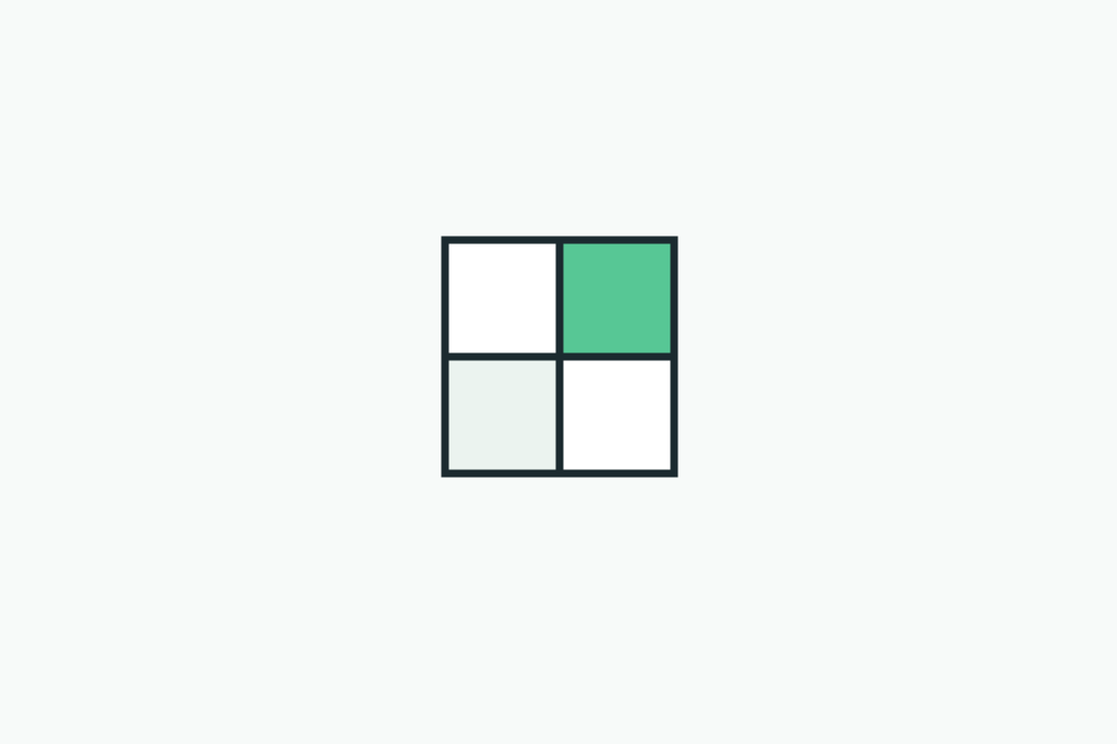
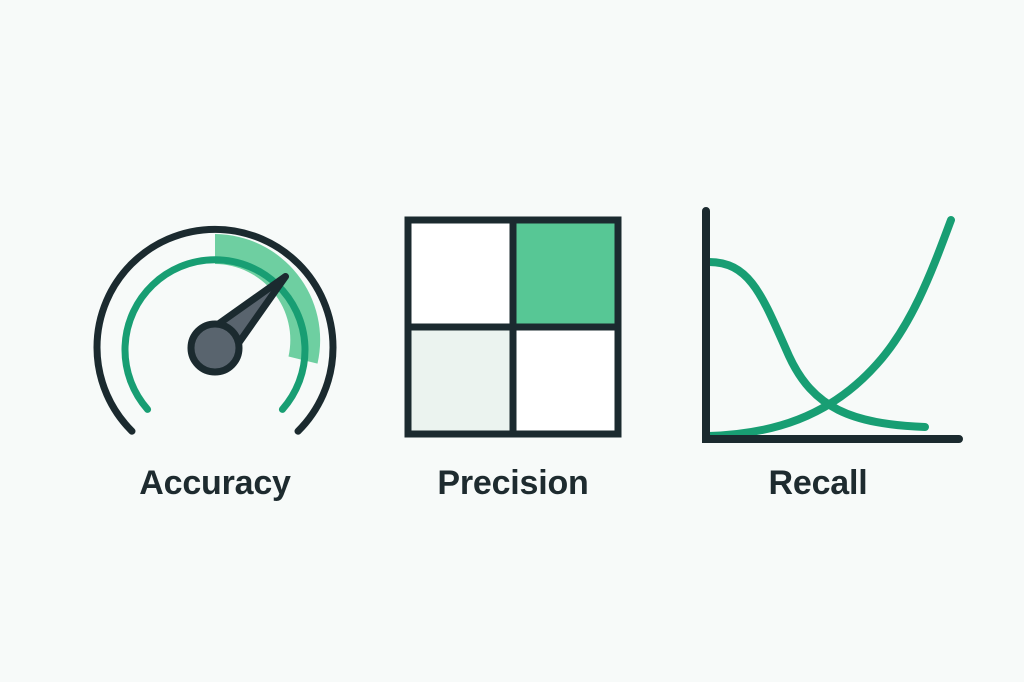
+ Accuracy
+ Precision
+ Recall
